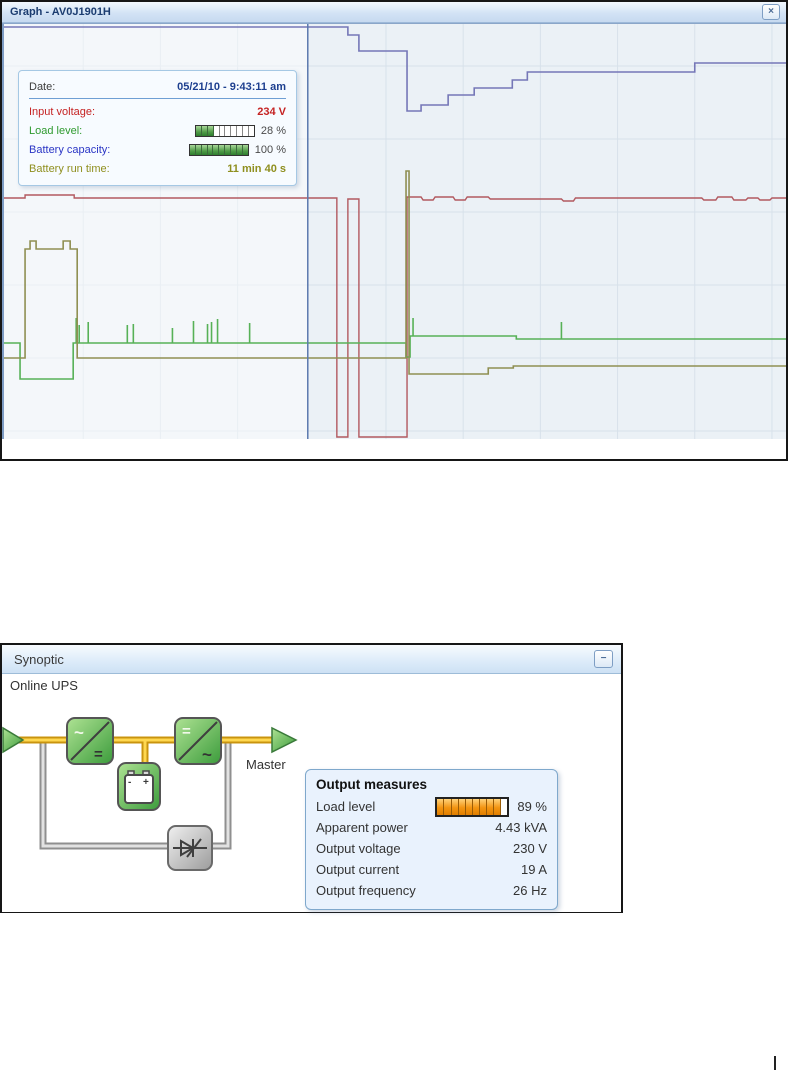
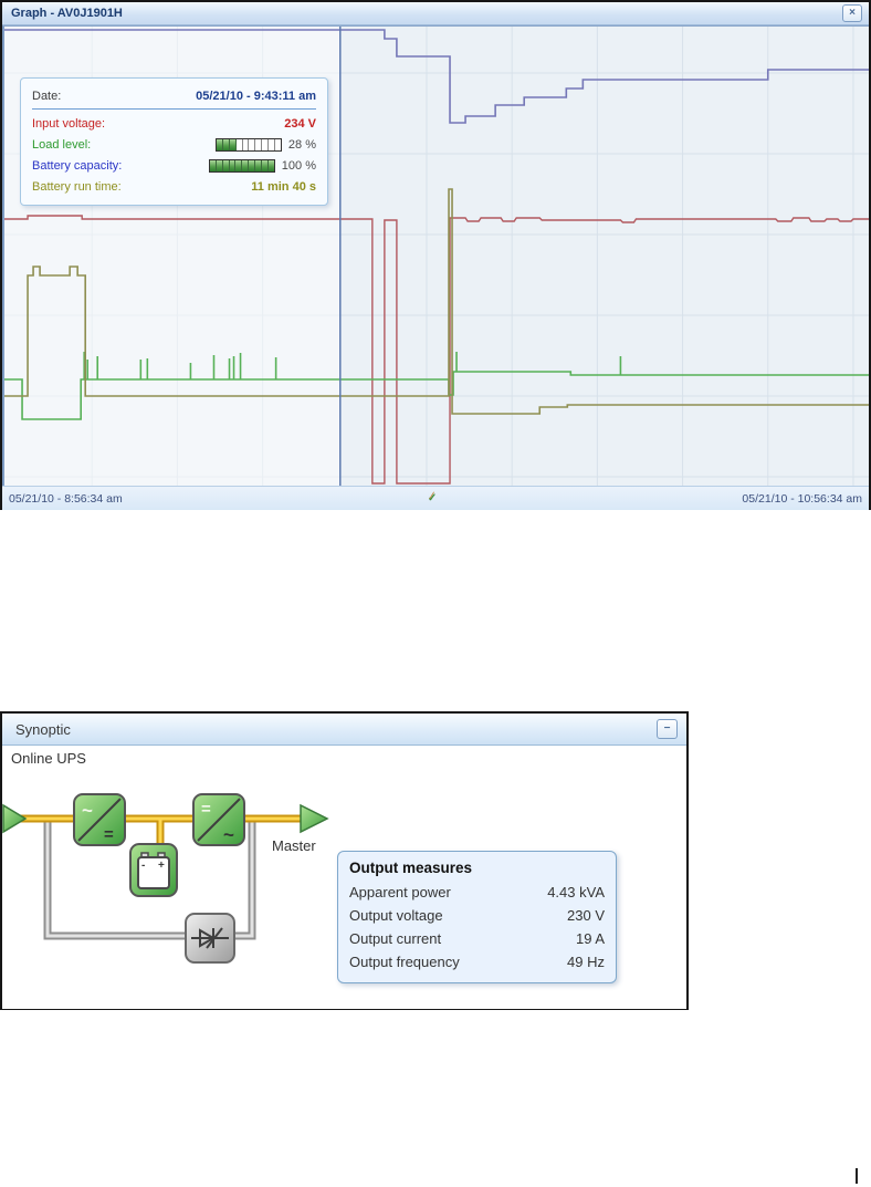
  Graph - AV0J1901H
  ×
  Date:
  05/21/10 - 9:43:11 am
  Input voltage:
  234 V
  Load level:
  28 %
  Battery capacity:
  100 %
  Battery run time:
  11 min 40 s
+ 05/21/10 - 8:56:34 am
+ ✓
+ ∕
+ 05/21/10 - 10:56:34 am
  Synoptic
  −
  Online UPS
  ~
  =
  =
  ~
  -
  +
  Master
  Output measures
- Load level
- 89 %
  Apparent power
  4.43 kVA
  Output voltage
  230 V
  Output current
  19 A
  Output frequency
- 26 Hz
+ 49 Hz
